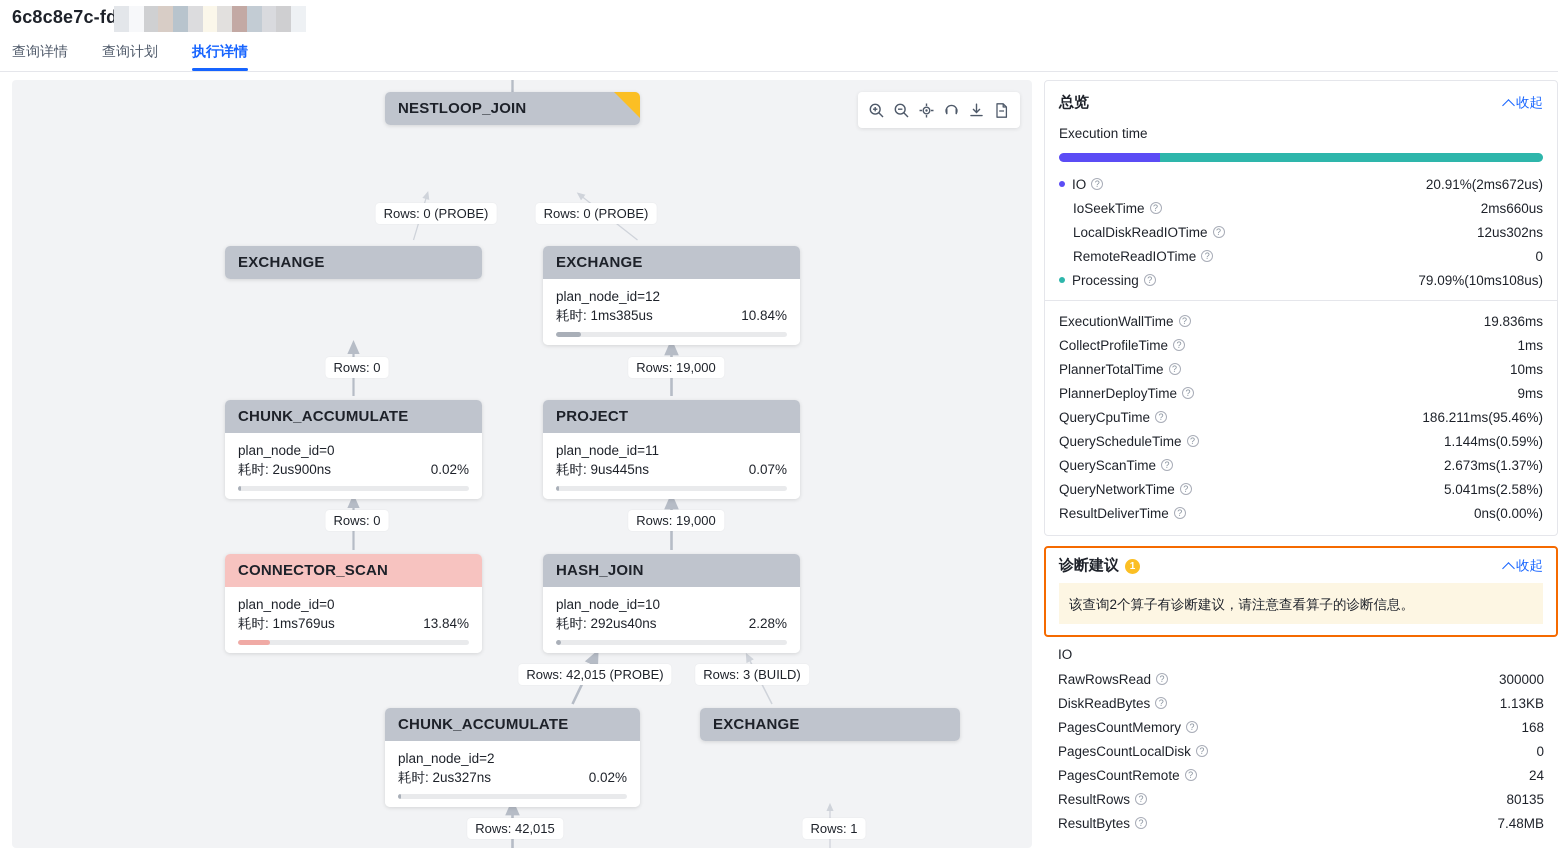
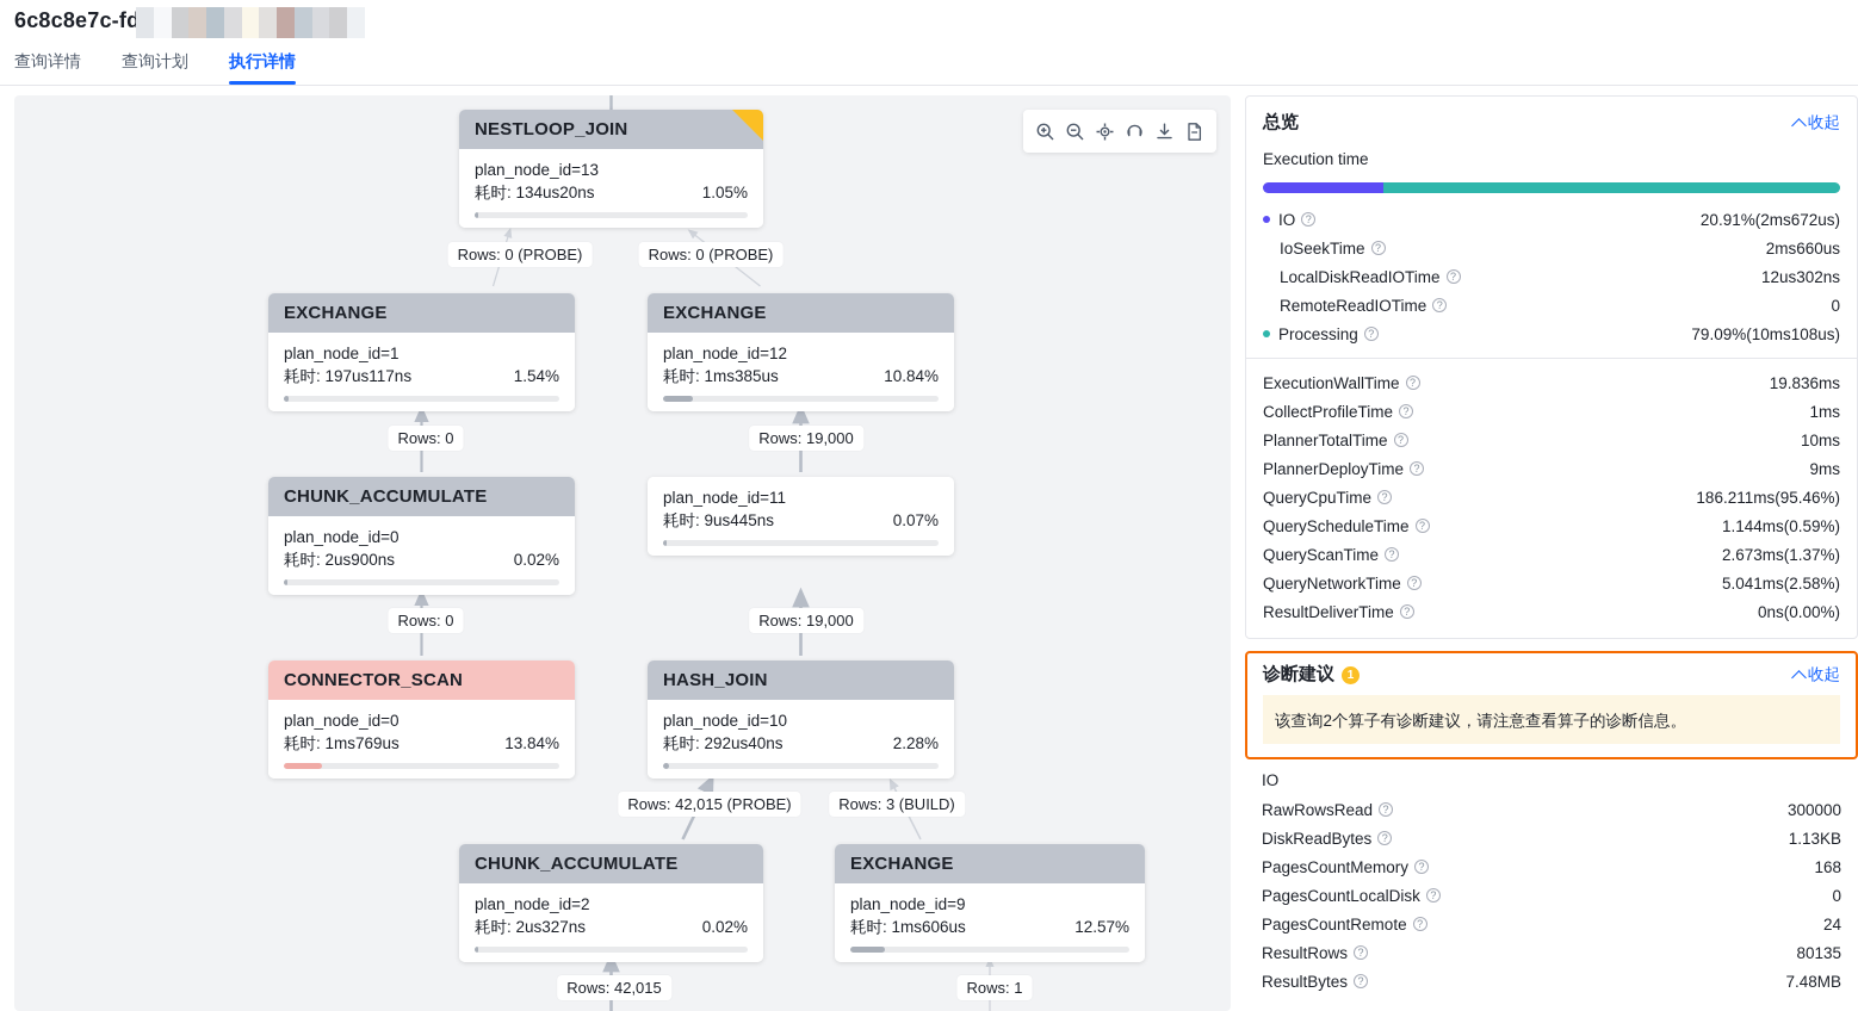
  6c8c8e7c-fd
  查询详情
  查询计划
  执行详情
  NESTLOOP_JOIN
+ plan_node_id=13
+ 耗时: 134us20ns
+ 1.05%
  EXCHANGE
+ plan_node_id=1
+ 耗时: 197us117ns
+ 1.54%
  EXCHANGE
  plan_node_id=12
  耗时: 1ms385us
  10.84%
  CHUNK_ACCUMULATE
  plan_node_id=0
  耗时: 2us900ns
  0.02%
- PROJECT
  plan_node_id=11
  耗时: 9us445ns
  0.07%
  CONNECTOR_SCAN
  plan_node_id=0
  耗时: 1ms769us
  13.84%
  HASH_JOIN
  plan_node_id=10
  耗时: 292us40ns
  2.28%
  CHUNK_ACCUMULATE
  plan_node_id=2
  耗时: 2us327ns
  0.02%
  EXCHANGE
+ plan_node_id=9
+ 耗时: 1ms606us
+ 12.57%
  Rows: 0 (PROBE)
  Rows: 0 (PROBE)
  Rows: 0
  Rows: 19,000
  Rows: 0
  Rows: 19,000
  Rows: 42,015 (PROBE)
  Rows: 3 (BUILD)
  Rows: 42,015
  Rows: 1
  总览
  收起
  Execution time
  IO
  ?
  20.91%(2ms672us)
  IoSeekTime
  ?
  2ms660us
  LocalDiskReadIOTime
  ?
  12us302ns
  RemoteReadIOTime
  ?
  0
  Processing
  ?
  79.09%(10ms108us)
  ExecutionWallTime
  ?
  19.836ms
  CollectProfileTime
  ?
  1ms
  PlannerTotalTime
  ?
  10ms
  PlannerDeployTime
  ?
  9ms
  QueryCpuTime
  ?
  186.211ms(95.46%)
  QueryScheduleTime
  ?
  1.144ms(0.59%)
  QueryScanTime
  ?
  2.673ms(1.37%)
  QueryNetworkTime
  ?
  5.041ms(2.58%)
  ResultDeliverTime
  ?
  0ns(0.00%)
  诊断建议
  1
  收起
  该查询2个算子有诊断建议，请注意查看算子的诊断信息。
  IO
  RawRowsRead
  ?
  300000
  DiskReadBytes
  ?
  1.13KB
  PagesCountMemory
  ?
  168
  PagesCountLocalDisk
  ?
  0
  PagesCountRemote
  ?
  24
  ResultRows
  ?
  80135
  ResultBytes
  ?
  7.48MB
